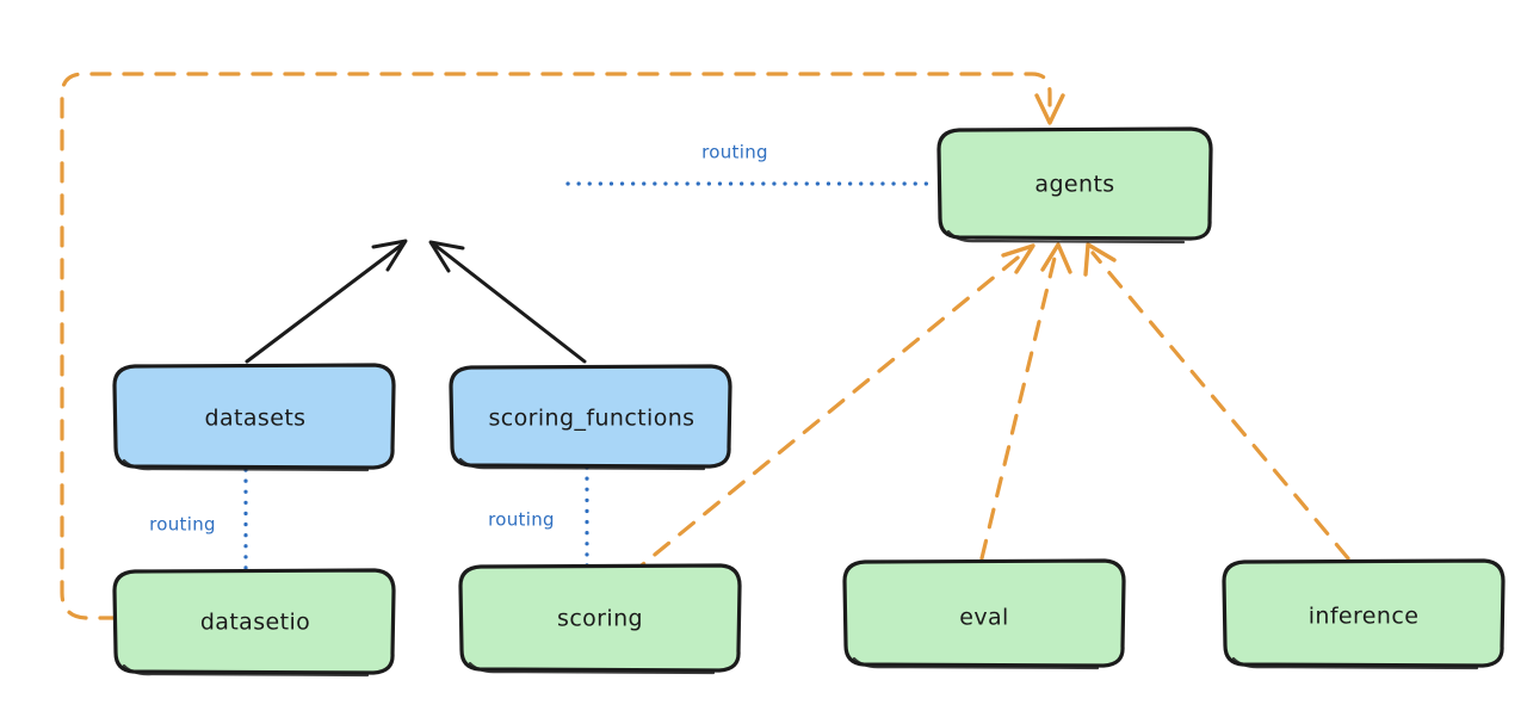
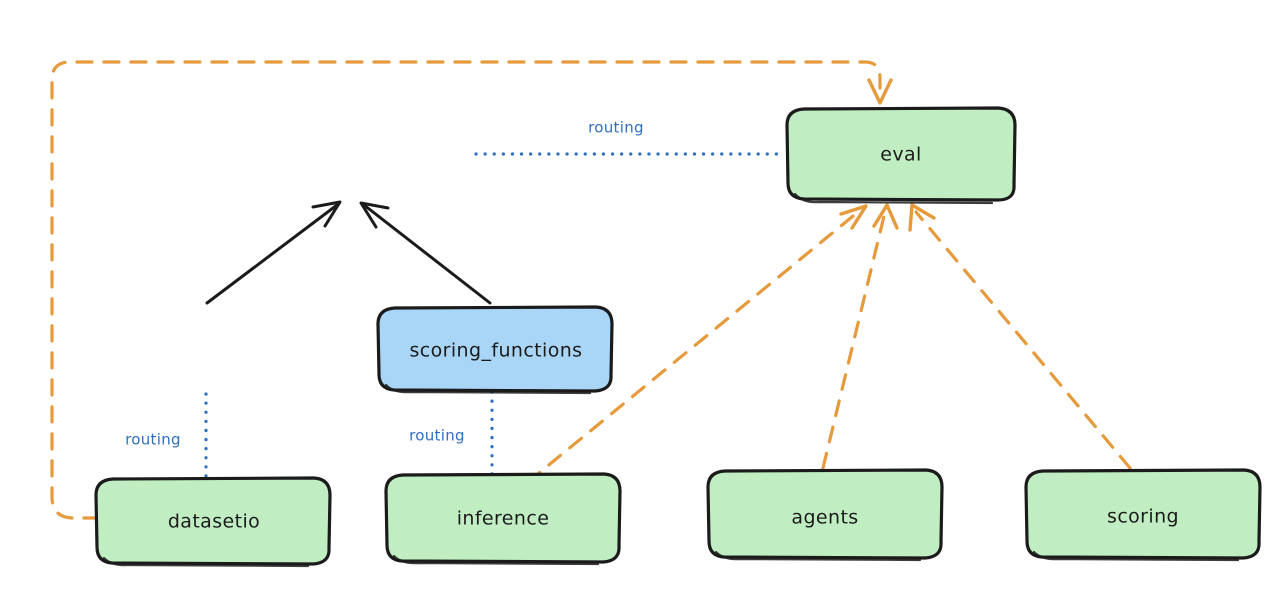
  routing
  routing
  routing
- agents
+ eval
- datasets
  scoring_functions
  datasetio
- scoring
+ inference
- eval
+ agents
- inference
+ scoring
